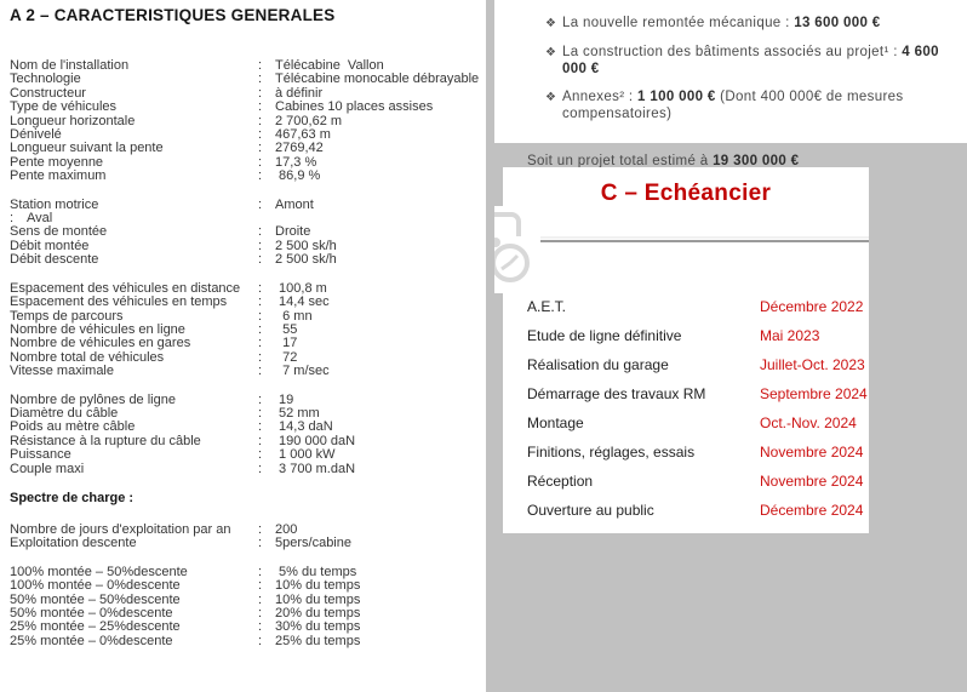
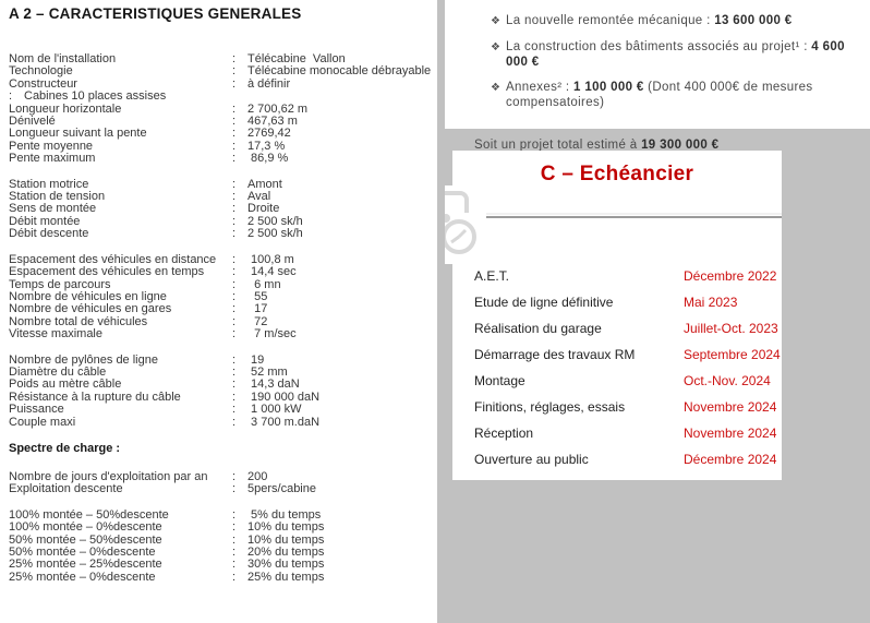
  A 2 – CARACTERISTIQUES GENERALES
  Nom de l'installation
  :
  Télécabine Vallon
  Technologie
  :
  Télécabine monocable débrayable
  Constructeur
  :
  à définir
- Type de véhicules
  :
  Cabines 10 places assises
  Longueur horizontale
  :
  2 700,62 m
  Dénivelé
  :
  467,63 m
  Longueur suivant la pente
  :
  2769,42
  Pente moyenne
  :
  17,3 %
  Pente maximum
  :
  86,9 %
  Station motrice
  :
  Amont
+ Station de tension
  :
  Aval
  Sens de montée
  :
  Droite
  Débit montée
  :
  2 500 sk/h
  Débit descente
  :
  2 500 sk/h
  Espacement des véhicules en distance
  :
  100,8 m
  Espacement des véhicules en temps
  :
  14,4 sec
  Temps de parcours
  :
  6 mn
  Nombre de véhicules en ligne
  :
  55
  Nombre de véhicules en gares
  :
  17
  Nombre total de véhicules
  :
  72
  Vitesse maximale
  :
  7 m/sec
  Nombre de pylônes de ligne
  :
  19
  Diamètre du câble
  :
  52 mm
  Poids au mètre câble
  :
  14,3 daN
  Résistance à la rupture du câble
  :
  190 000 daN
  Puissance
  :
  1 000 kW
  Couple maxi
  :
  3 700 m.daN
  Spectre de charge :
  Nombre de jours d'exploitation par an
  :
  200
  Exploitation descente
  :
  5pers/cabine
  100% montée – 50%descente
  :
  5% du temps
  100% montée – 0%descente
  :
  10% du temps
  50% montée – 50%descente
  :
  10% du temps
  50% montée – 0%descente
  :
  20% du temps
  25% montée – 25%descente
  :
  30% du temps
  25% montée – 0%descente
  :
  25% du temps
  ❖
  La nouvelle remontée mécanique : 13 600 000 €
  ❖
  La construction des bâtiments associés au projet¹ : 4 600 000 €
  ❖
  Annexes² : 1 100 000 € (Dont 400 000€ de mesures compensatoires)
  Soit un projet total estimé à 19 300 000 €
  C – Echéancier
  A.E.T.
  Décembre 2022
  Etude de ligne définitive
  Mai 2023
  Réalisation du garage
  Juillet-Oct. 2023
  Démarrage des travaux RM
  Septembre 2024
  Montage
  Oct.-Nov. 2024
  Finitions, réglages, essais
  Novembre 2024
  Réception
  Novembre 2024
  Ouverture au public
  Décembre 2024
